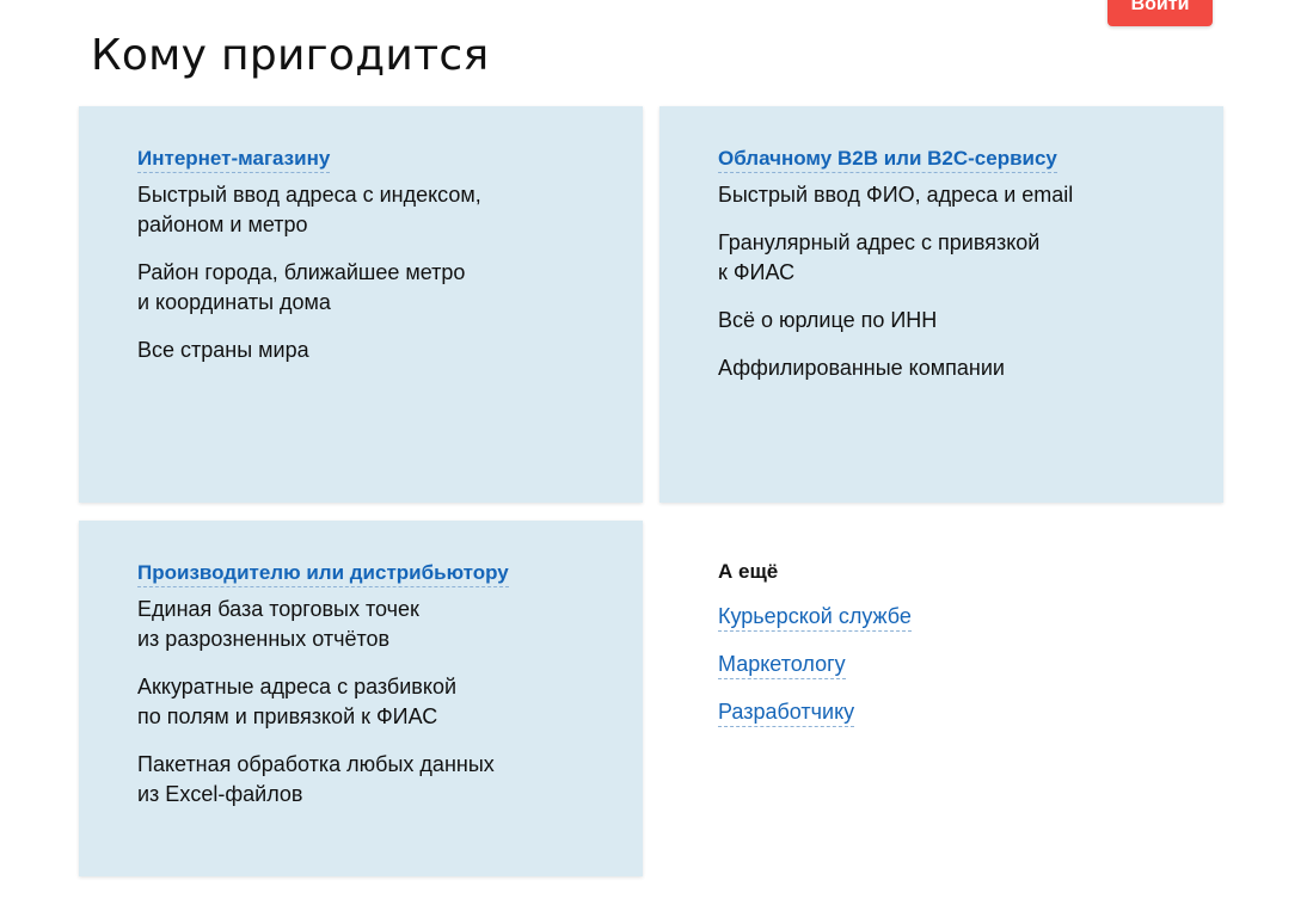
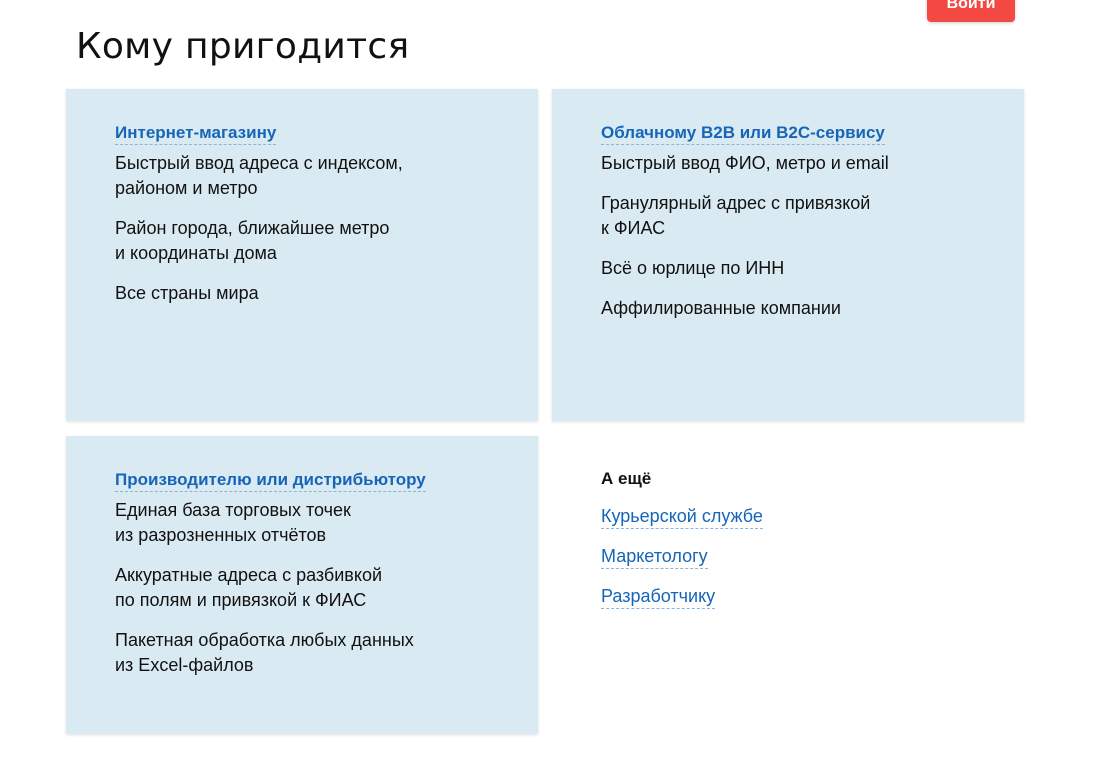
  Войти
  Кому пригодится
  Интернет-магазину
  Быстрый ввод адреса с индексом,
  районом и метро
  Район города, ближайшее метро
  и координаты дома
  Все страны мира
  Облачному B2B или B2C-сервису
- Быстрый ввод ФИО, адреса и email
+ Быстрый ввод ФИО, метро и email
  Гранулярный адрес с привязкой
  к ФИАС
  Всё о юрлице по ИНН
  Аффилированные компании
  Производителю или дистрибьютору
  Единая база торговых точек
  из разрозненных отчётов
  Аккуратные адреса с разбивкой
  по полям и привязкой к ФИАС
  Пакетная обработка любых данных
  из Excel-файлов
  А ещё
  Курьерской службе
  Маркетологу
  Разработчику
